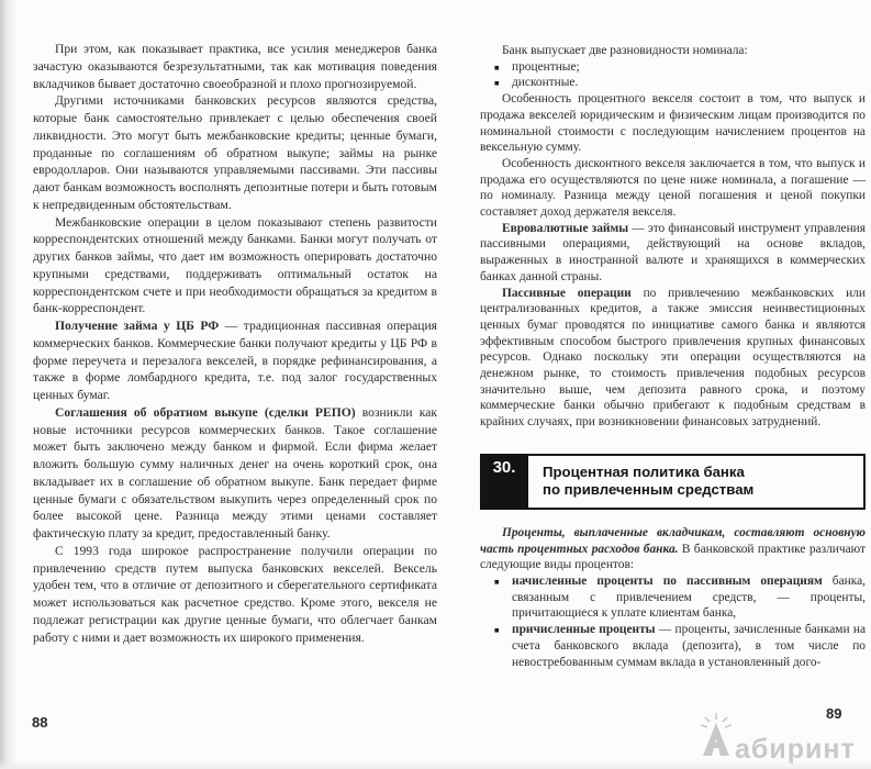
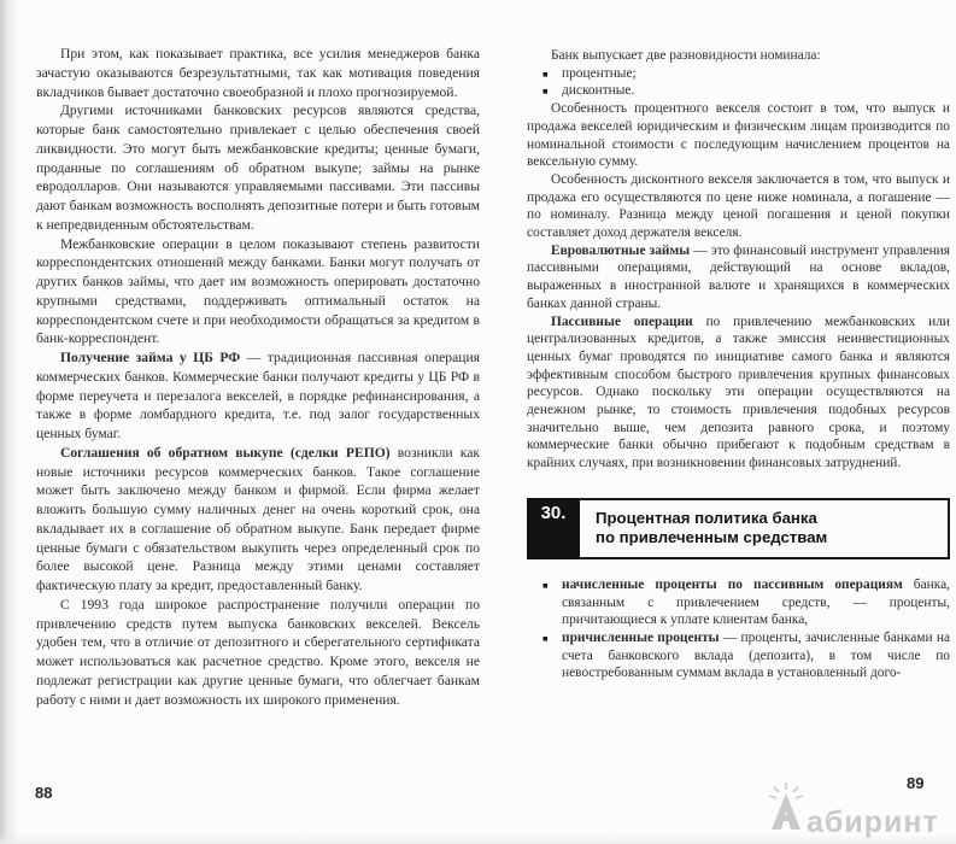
  При этом, как показывает практика, все усилия менеджеров банка зачастую оказываются безрезультатными, так как мотивация поведения вкладчиков бывает достаточно своеобразной и плохо прогнозируемой.
  Другими источниками банковских ресурсов являются средства, которые банк самостоятельно привлекает с целью обеспечения своей ликвидности. Это могут быть межбанковские кредиты; ценные бумаги, проданные по соглашениям об обратном выкупе; займы на рынке евродолларов. Они называются управляемыми пассивами. Эти пассивы дают банкам возможность восполнять депозитные потери и быть готовым к непредвиденным обстоятельствам.
  Межбанковские операции в целом показывают степень развитости корреспондентских отношений между банками. Банки могут получать от других банков займы, что дает им возможность оперировать достаточно крупными средствами, поддерживать оптимальный остаток на корреспондентском счете и при необходимости обращаться за кредитом в банк-корреспондент.
  Получение займа у ЦБ РФ — традиционная пассивная операция коммерческих банков. Коммерческие банки получают кредиты у ЦБ РФ в форме переучета и перезалога векселей, в порядке рефинансирования, а также в форме ломбардного кредита, т.е. под залог государственных ценных бумаг.
  Соглашения об обратном выкупе (сделки РЕПО) возникли как новые источники ресурсов коммерческих банков. Такое соглашение может быть заключено между банком и фирмой. Если фирма желает вложить большую сумму наличных денег на очень короткий срок, она вкладывает их в соглашение об обратном выкупе. Банк передает фирме ценные бумаги с обязательством выкупить через определенный срок по более высокой цене. Разница между этими ценами составляет фактическую плату за кредит, предоставленный банку.
  С 1993 года широкое распространение получили операции по привлечению средств путем выпуска банковских векселей. Вексель удобен тем, что в отличие от депозитного и сберегательного сертификата может использоваться как расчетное средство. Кроме этого, векселя не подлежат регистрации как другие ценные бумаги, что облегчает банкам работу с ними и дает возможность их широкого применения.
  Банк выпускает две разновидности номинала:
  ■
  процентные;
  ■
  дисконтные.
  Особенность процентного векселя состоит в том, что выпуск и продажа векселей юридическим и физическим лицам производится по номинальной стоимости с последующим начислением процентов на вексельную сумму.
  Особенность дисконтного векселя заключается в том, что выпуск и продажа его осуществляются по цене ниже номинала, а погашение — по номиналу. Разница между ценой погашения и ценой покупки составляет доход держателя векселя.
  Евровалютные займы — это финансовый инструмент управления пассивными операциями, действующий на основе вкладов, выраженных в иностранной валюте и хранящихся в коммерческих банках данной страны.
  Пассивные операции по привлечению межбанковских или централизованных кредитов, а также эмиссия неинвестиционных ценных бумаг проводятся по инициативе самого банка и являются эффективным способом быстрого привлечения крупных финансовых ресурсов. Однако поскольку эти операции осуществляются на денежном рынке, то стоимость привлечения подобных ресурсов значительно выше, чем депозита равного срока, и поэтому коммерческие банки обычно прибегают к подобным средствам в крайних случаях, при возникновении финансовых затруднений.
  30.
  Процентная политика банка
  по привлеченным средствам
- Проценты, выплаченные вкладчикам, составляют основную часть процентных расходов банка. В банковской практике различают следующие виды процентов:
  ■
  начисленные проценты по пассивным операциям банка, связанным с привлечением средств, — проценты, причитающиеся к уплате клиентам банка,
  ■
  причисленные проценты — проценты, зачисленные банками на счета банковского вклада (депозита), в том числе по невостребованным суммам вклада в установленный дого-
  88
  89
  абиринт
